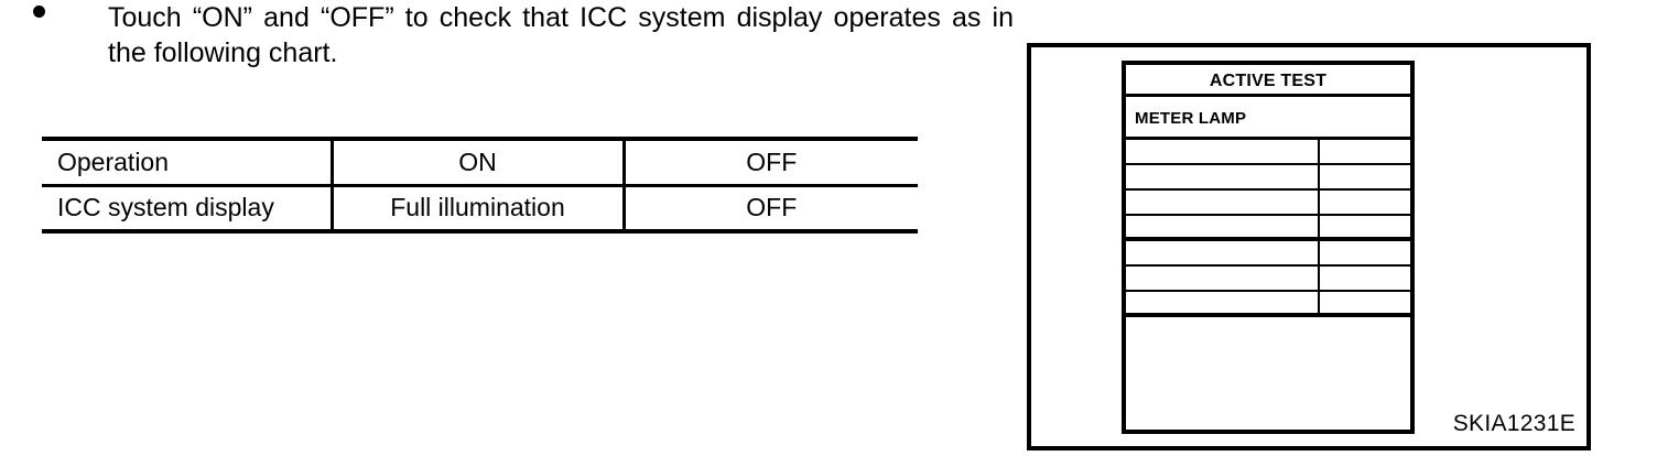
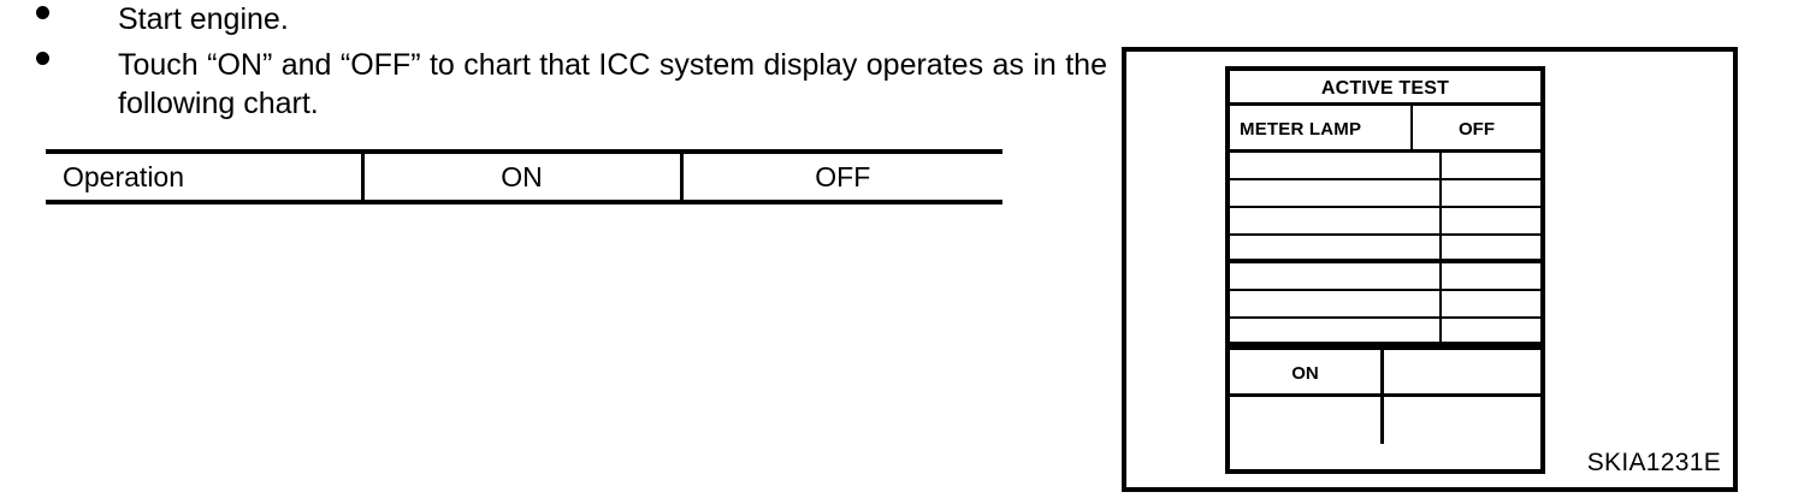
+ Start engine.
- Touch “ON” and “OFF” to check that ICC system display operates as in the following chart.
+ Touch “ON” and “OFF” to chart that ICC system display operates as in the following chart.
  Operation	ON	OFF
- ICC system display	Full illumination	OFF
  ACTIVE TEST
  METER LAMP
+ OFF
+ ON
  SKIA1231E
